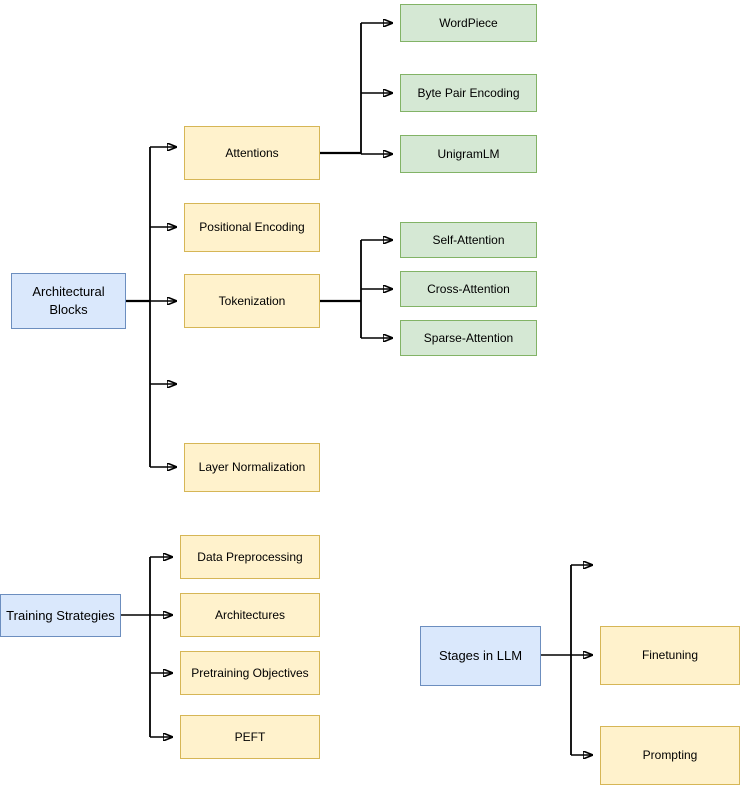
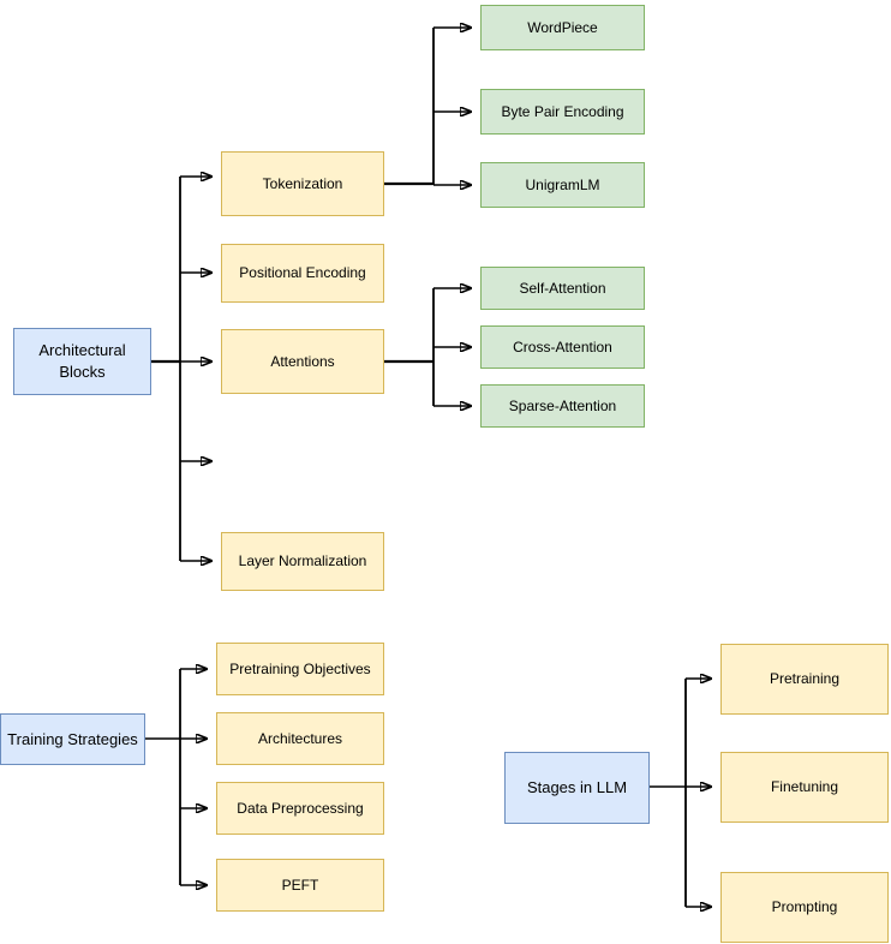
  Architectural Blocks
- Attentions
+ Tokenization
  Positional Encoding
- Tokenization
+ Attentions
  Layer Normalization
  WordPiece
  Byte Pair Encoding
  UnigramLM
  Self-Attention
  Cross-Attention
  Sparse-Attention
  Training Strategies
- Data Preprocessing
+ Pretraining Objectives
  Architectures
- Pretraining Objectives
+ Data Preprocessing
  PEFT
  Stages in LLM
+ Pretraining
  Finetuning
  Prompting
